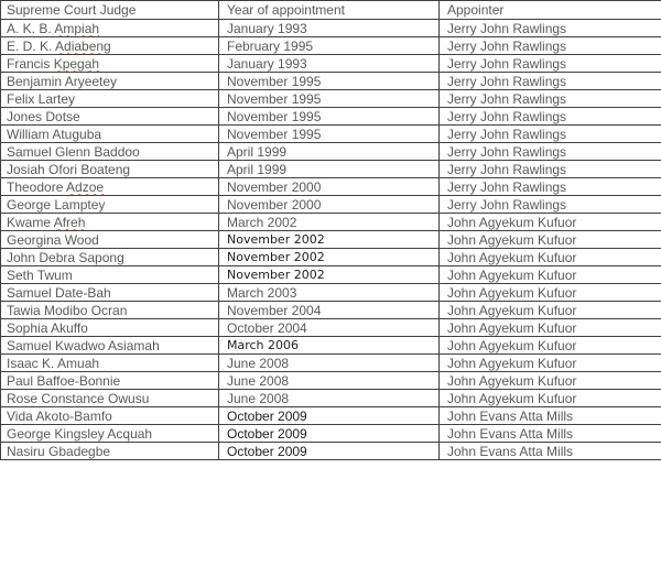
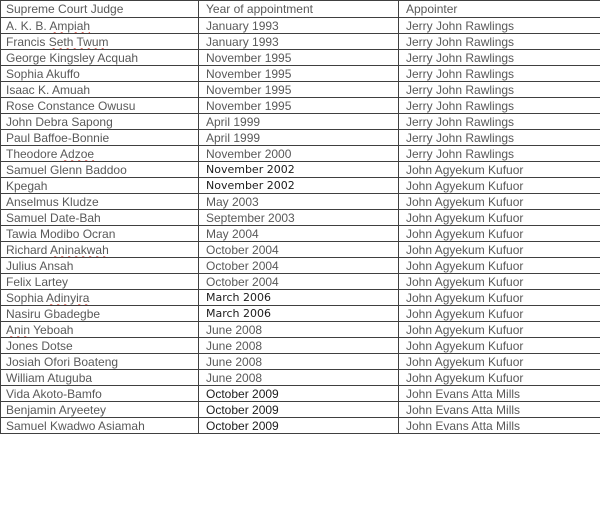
  Supreme Court Judge	Year of appointment	Appointer
  A. K. B. Ampiah	January 1993	Jerry John Rawlings
- E. D. K. Adiabeng	February 1995	Jerry John Rawlings
- Francis Kpegah	January 1993	Jerry John Rawlings
+ Francis Seth Twum	January 1993	Jerry John Rawlings
- Benjamin Aryeetey	November 1995	Jerry John Rawlings
+ George Kingsley Acquah	November 1995	Jerry John Rawlings
- Felix Lartey	November 1995	Jerry John Rawlings
+ Sophia Akuffo	November 1995	Jerry John Rawlings
- Jones Dotse	November 1995	Jerry John Rawlings
+ Isaac K. Amuah	November 1995	Jerry John Rawlings
- William Atuguba	November 1995	Jerry John Rawlings
+ Rose Constance Owusu	November 1995	Jerry John Rawlings
- Samuel Glenn Baddoo	April 1999	Jerry John Rawlings
+ John Debra Sapong	April 1999	Jerry John Rawlings
- Josiah Ofori Boateng	April 1999	Jerry John Rawlings
+ Paul Baffoe-Bonnie	April 1999	Jerry John Rawlings
  Theodore Adzoe	November 2000	Jerry John Rawlings
- George Lamptey	November 2000	Jerry John Rawlings
- Kwame Afreh	March 2002	John Agyekum Kufuor
- Georgina Wood	November 2002	John Agyekum Kufuor
- John Debra Sapong	November 2002	John Agyekum Kufuor
+ Samuel Glenn Baddoo	November 2002	John Agyekum Kufuor
- Seth Twum	November 2002	John Agyekum Kufuor
+ Kpegah	November 2002	John Agyekum Kufuor
+ Anselmus Kludze	May 2003	John Agyekum Kufuor
- Samuel Date-Bah	March 2003	John Agyekum Kufuor
+ Samuel Date-Bah	September 2003	John Agyekum Kufuor
- Tawia Modibo Ocran	November 2004	John Agyekum Kufuor
+ Tawia Modibo Ocran	May 2004	John Agyekum Kufuor
+ Richard Aninakwah	October 2004	John Agyekum Kufuor
+ Julius Ansah	October 2004	John Agyekum Kufuor
- Sophia Akuffo	October 2004	John Agyekum Kufuor
+ Felix Lartey	October 2004	John Agyekum Kufuor
+ Sophia Adinyira	March 2006	John Agyekum Kufuor
- Samuel Kwadwo Asiamah	March 2006	John Agyekum Kufuor
+ Nasiru Gbadegbe	March 2006	John Agyekum Kufuor
+ Anin Yeboah	June 2008	John Agyekum Kufuor
- Isaac K. Amuah	June 2008	John Agyekum Kufuor
+ Jones Dotse	June 2008	John Agyekum Kufuor
- Paul Baffoe-Bonnie	June 2008	John Agyekum Kufuor
+ Josiah Ofori Boateng	June 2008	John Agyekum Kufuor
- Rose Constance Owusu	June 2008	John Agyekum Kufuor
+ William Atuguba	June 2008	John Agyekum Kufuor
  Vida Akoto-Bamfo	October 2009	John Evans Atta Mills
- George Kingsley Acquah	October 2009	John Evans Atta Mills
+ Benjamin Aryeetey	October 2009	John Evans Atta Mills
- Nasiru Gbadegbe	October 2009	John Evans Atta Mills
+ Samuel Kwadwo Asiamah	October 2009	John Evans Atta Mills
